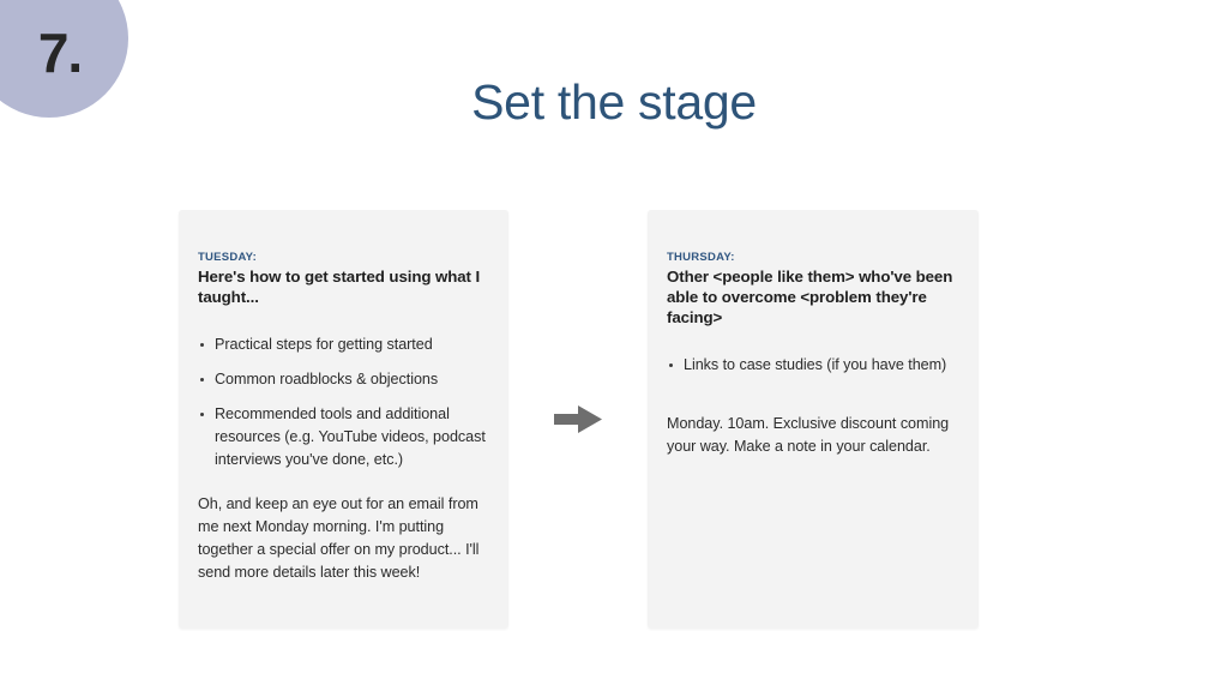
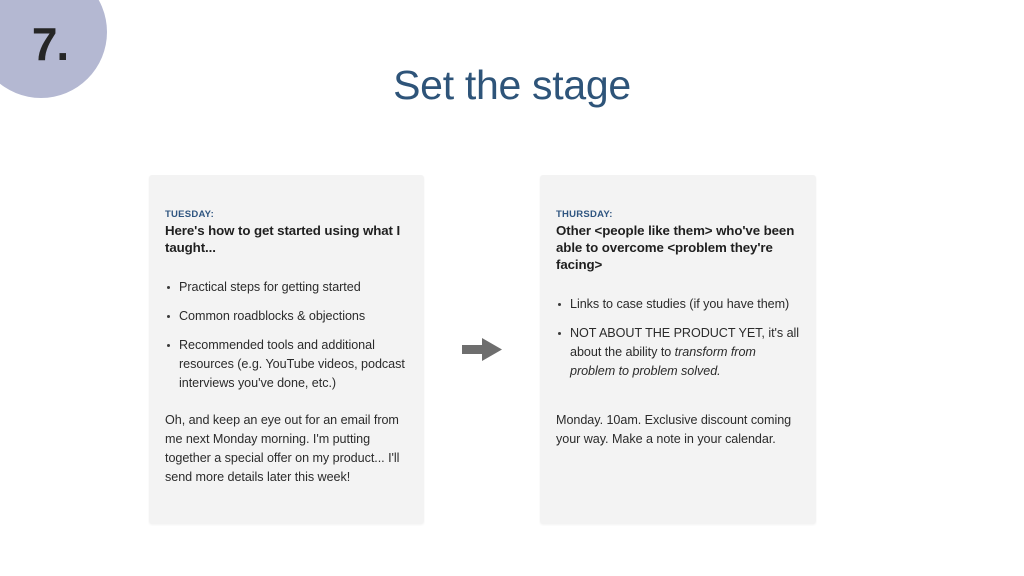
  7.
  Set the stage
  TUESDAY:
  Here's how to get started using what I taught...
  Practical steps for getting started
  Common roadblocks & objections
  Recommended tools and additional resources (e.g. YouTube videos, podcast interviews you've done, etc.)
  Oh, and keep an eye out for an email from me next Monday morning. I'm putting together a special offer on my product... I'll send more details later this week!
  THURSDAY:
  Other <people like them> who've been able to overcome <problem they're facing>
  Links to case studies (if you have them)
+ NOT ABOUT THE PRODUCT YET, it's all about the ability to transform from problem to problem solved.
  Monday. 10am. Exclusive discount coming your way. Make a note in your calendar.
